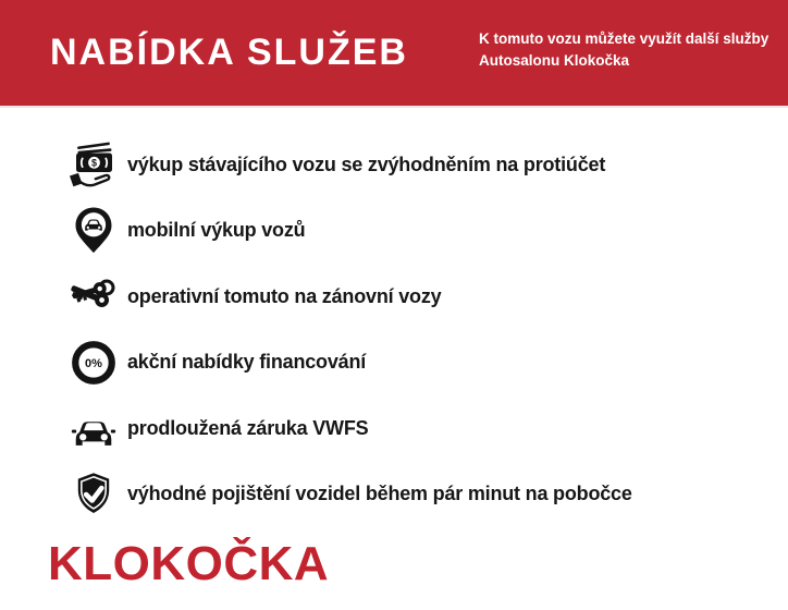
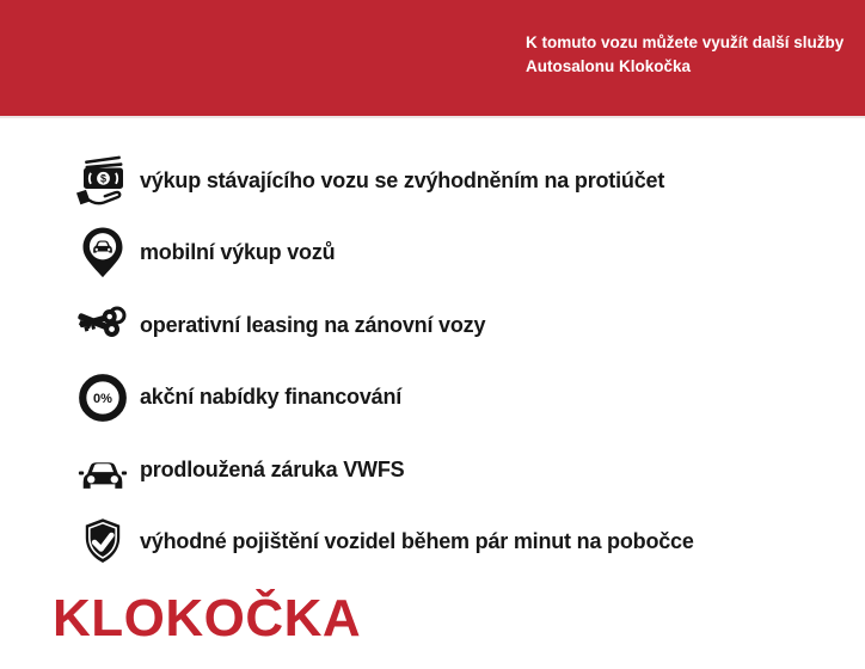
- NABÍDKA SLUŽEB
  K tomuto vozu můžete využít další služby
  Autosalonu Klokočka
  $
  výkup stávajícího vozu se zvýhodněním na protiúčet
  mobilní výkup vozů
- operativní tomuto na zánovní vozy
+ operativní leasing na zánovní vozy
  0%
  akční nabídky financování
  prodloužená záruka VWFS
  výhodné pojištění vozidel během pár minut na pobočce
  KLOKOČKA
